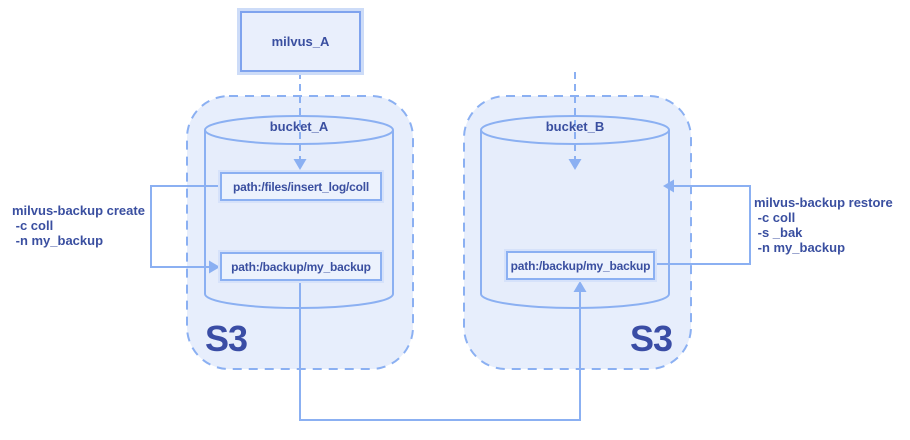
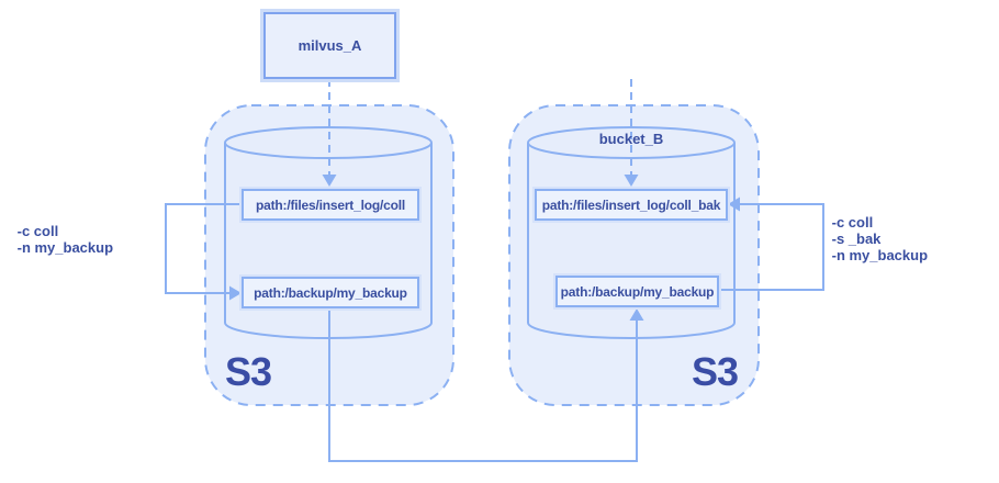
  milvus_A
- bucket_A
  bucket_B
  path:/files/insert_log/coll
  path:/backup/my_backup
+ path:/files/insert_log/coll_bak
  path:/backup/my_backup
  S3
  S3
- milvus-backup create
  -c coll
  -n my_backup
- milvus-backup restore
  -c coll
  -s _bak
  -n my_backup
